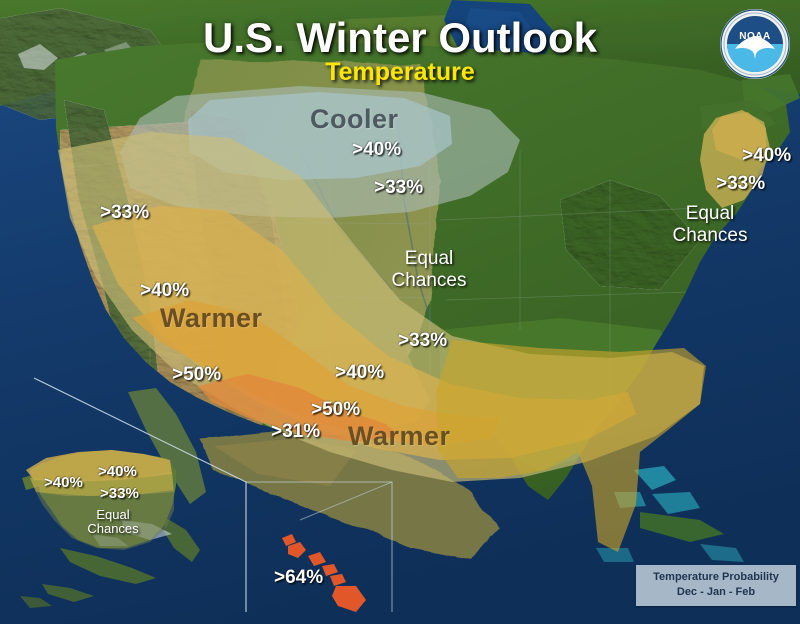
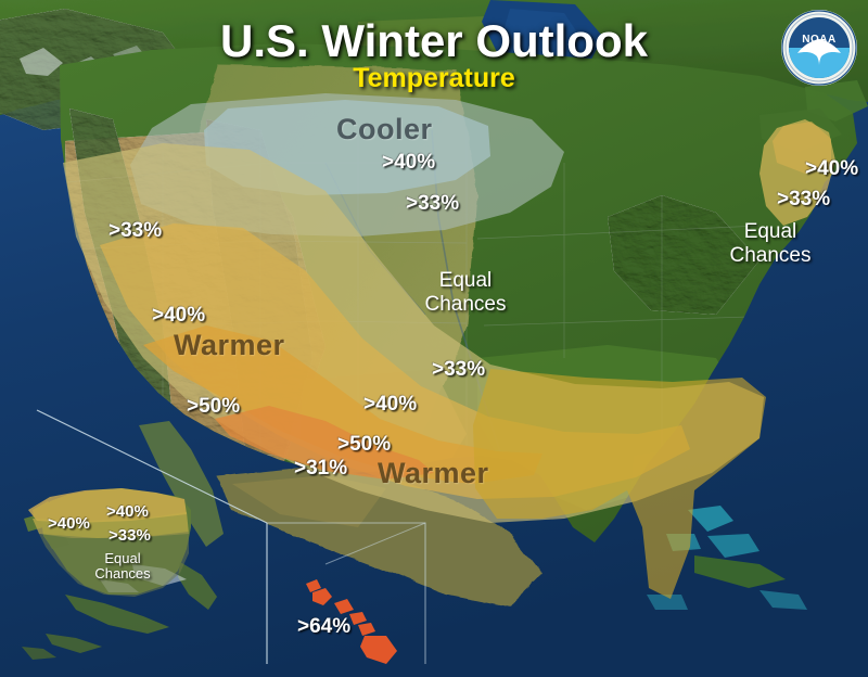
  U.S. Winter Outlook
  Temperature
  NOAA
  Cooler
  Warmer
  Warmer
  >40%
  >33%
  >33%
  >40%
  >50%
  >31%
  >50%
  >40%
  >33%
  >40%
  >33%
  >64%
  >40%
  >40%
  >33%
  Equal
  Chances
  Equal
  Chances
  Equal
  Chances
- Temperature Probability
- Dec - Jan - Feb
